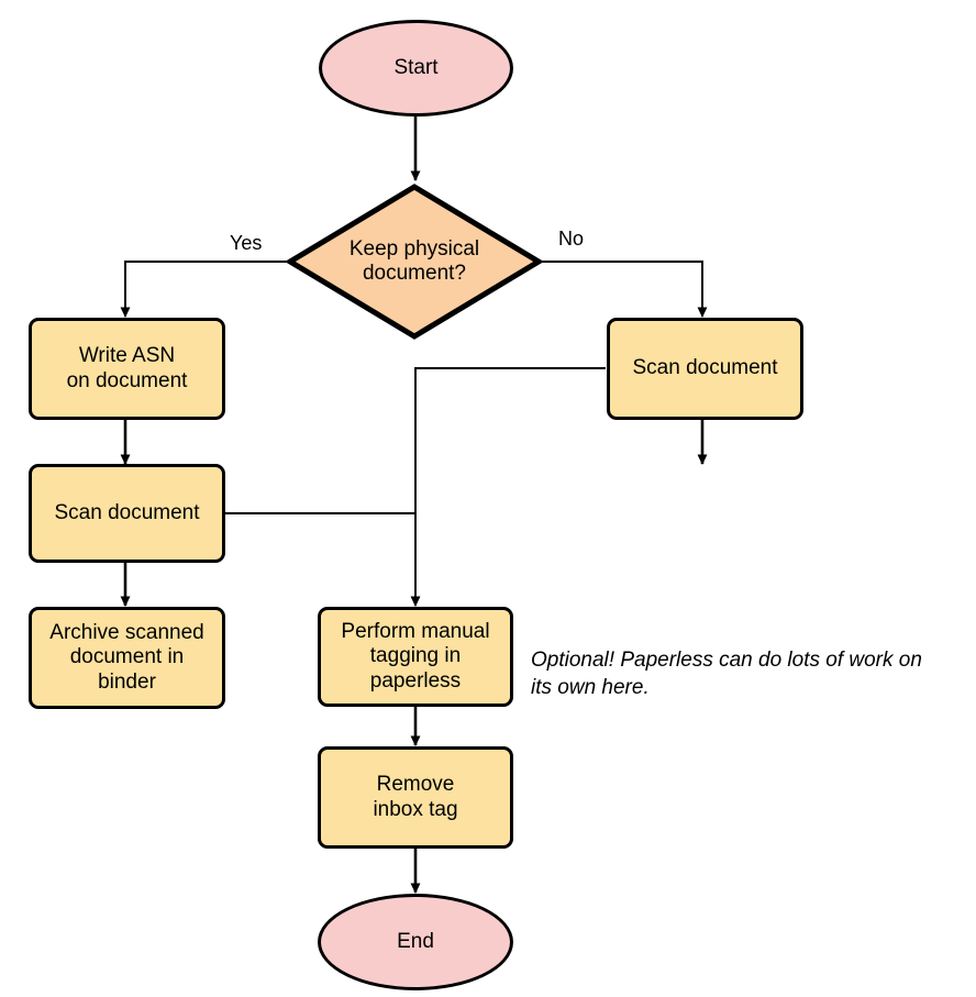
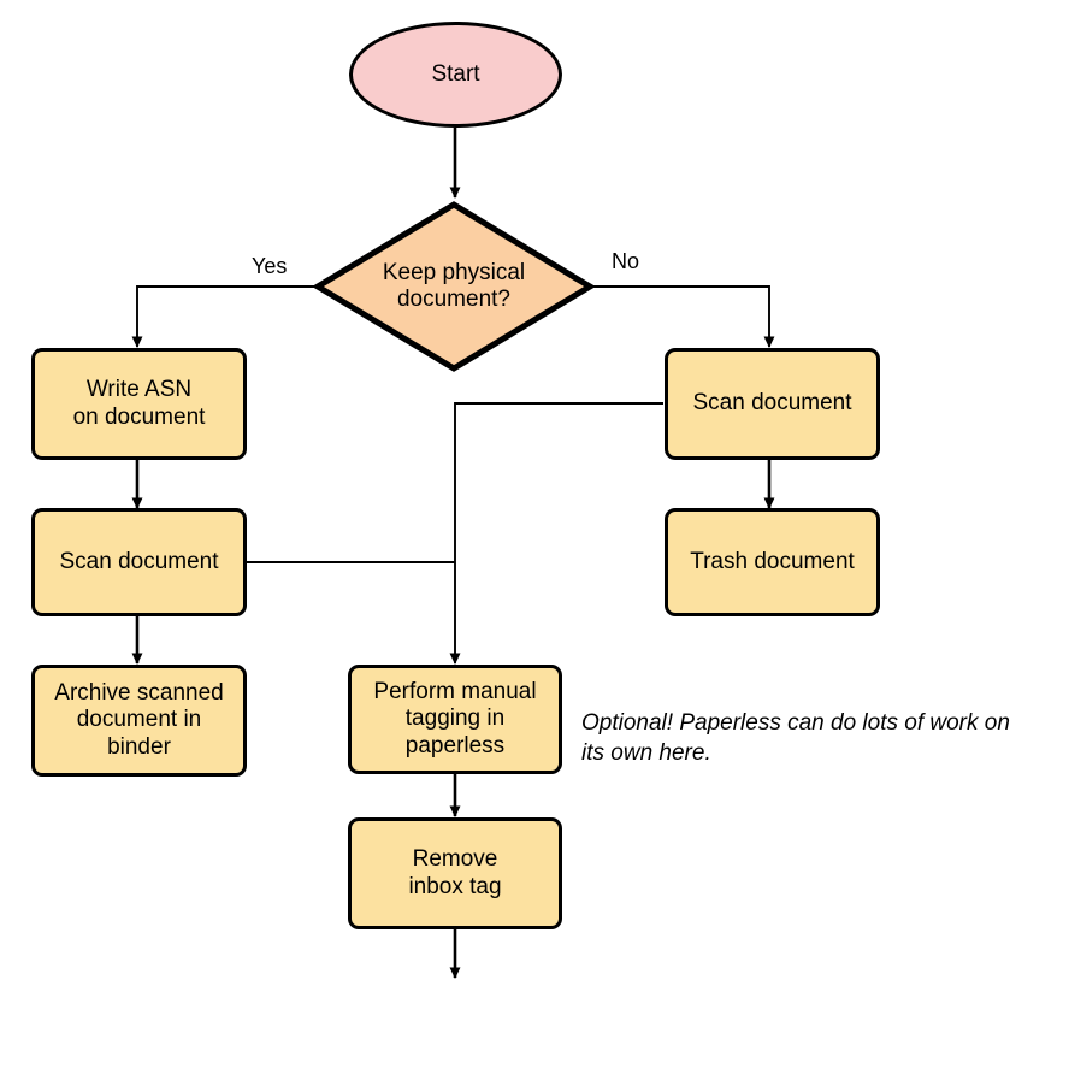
  Start
  Keep physical
  document?
  Yes
  No
  Write ASN
  on document
  Scan document
  Archive scanned
  document in
  binder
  Scan document
+ Trash document
  Perform manual
  tagging in
  paperless
  Remove
  inbox tag
- End
  Optional! Paperless can do lots of work on
  its own here.
